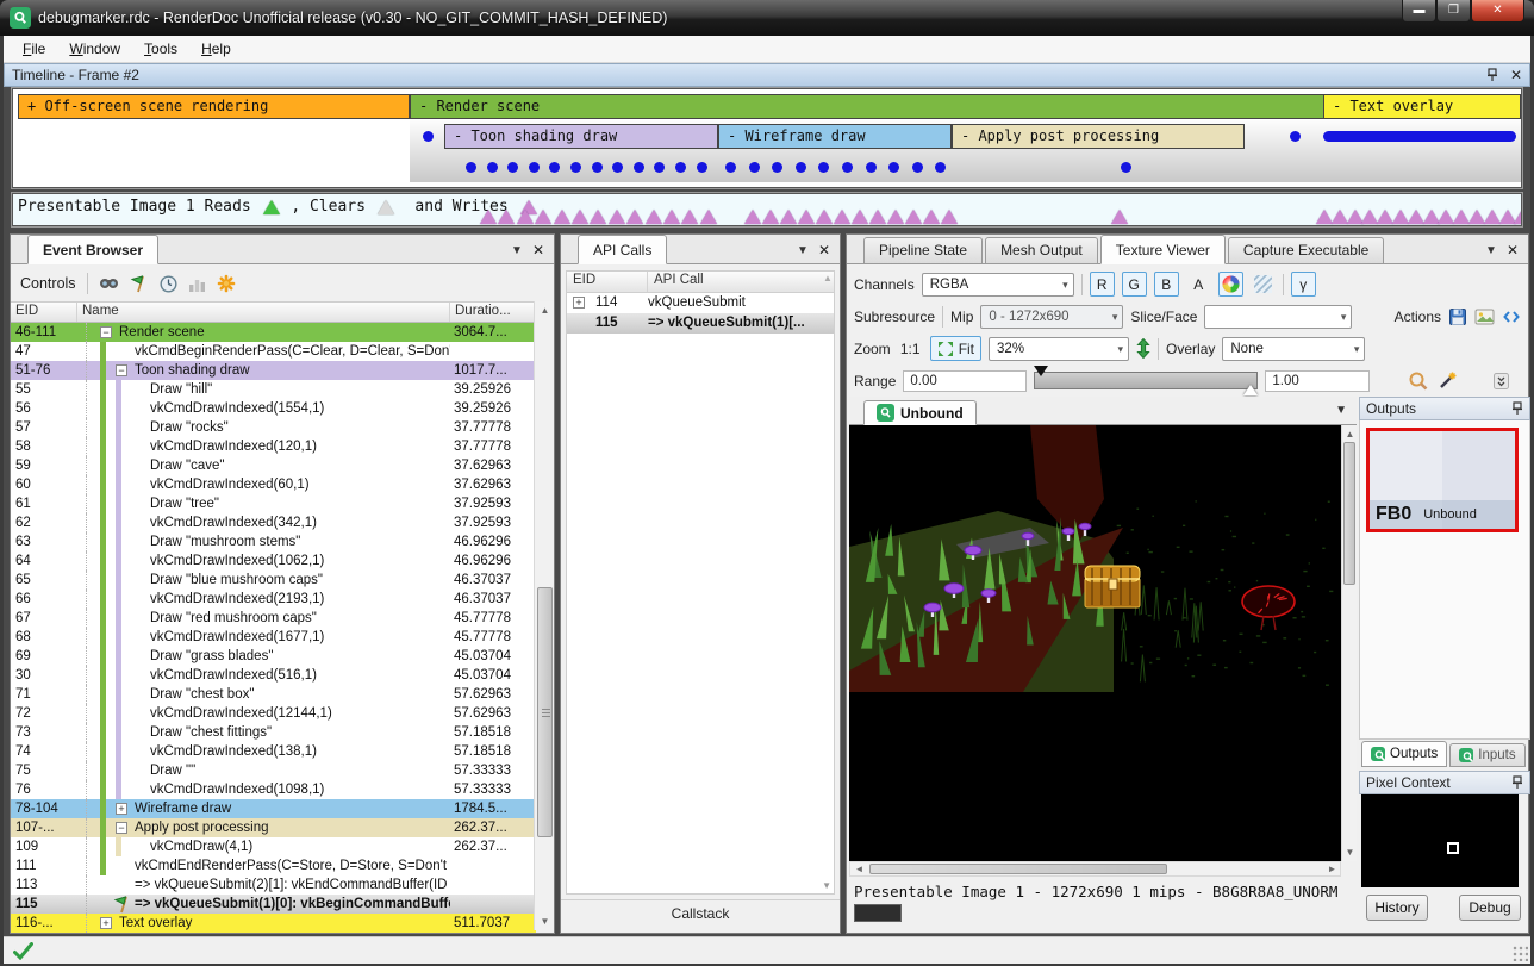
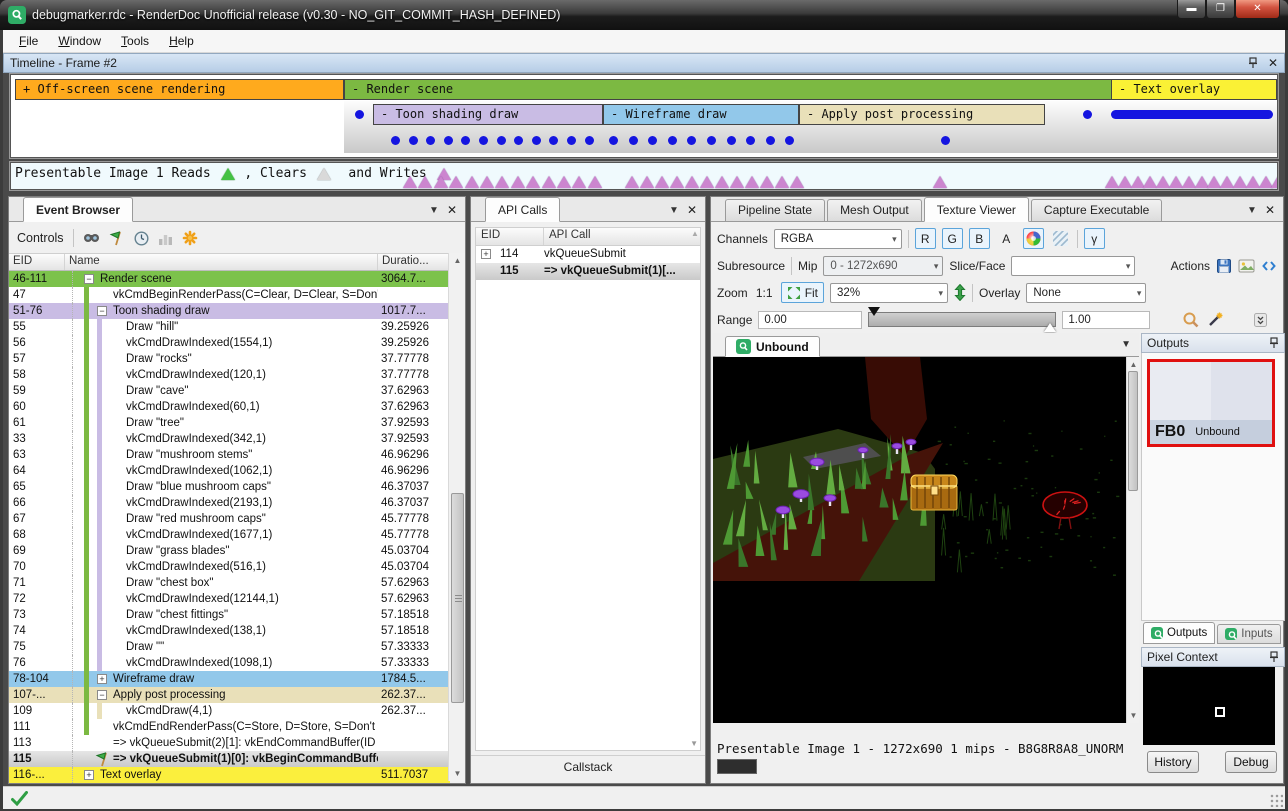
  debugmarker.rdc - RenderDoc Unofficial release (v0.30 - NO_GIT_COMMIT_HASH_DEFINED)
  ▬
  ❐
  ✕
  File
  Window
  Tools
  Help
  Timeline - Frame #2
  ✕
  + Off-screen scene rendering
  - Render scene
  - Text overlay
  - Toon shading draw
  - Wireframe draw
  - Apply post processing
  Presentable Image 1 Reads
  , Clears
  and Writes
  Event Browser
  ▼
  ✕
  Controls
  EID
  Name
  Duratio...
  46-111
  −
  Render scene
  3064.7...
  47
  vkCmdBeginRenderPass(C=Clear, D=Clear, S=Don
  51-76
  −
  Toon shading draw
  1017.7...
  55
  Draw "hill"
  39.25926
  56
  vkCmdDrawIndexed(1554,1)
  39.25926
  57
  Draw "rocks"
  37.77778
  58
  vkCmdDrawIndexed(120,1)
  37.77778
  59
  Draw "cave"
  37.62963
  60
  vkCmdDrawIndexed(60,1)
  37.62963
  61
  Draw "tree"
  37.92593
- 62
+ 33
  vkCmdDrawIndexed(342,1)
  37.92593
  63
  Draw "mushroom stems"
  46.96296
  64
  vkCmdDrawIndexed(1062,1)
  46.96296
  65
  Draw "blue mushroom caps"
  46.37037
  66
  vkCmdDrawIndexed(2193,1)
  46.37037
  67
  Draw "red mushroom caps"
  45.77778
  68
  vkCmdDrawIndexed(1677,1)
  45.77778
  69
  Draw "grass blades"
  45.03704
- 30
+ 70
  vkCmdDrawIndexed(516,1)
  45.03704
  71
  Draw "chest box"
  57.62963
  72
  vkCmdDrawIndexed(12144,1)
  57.62963
  73
  Draw "chest fittings"
  57.18518
  74
  vkCmdDrawIndexed(138,1)
  57.18518
  75
  Draw ""
  57.33333
  76
  vkCmdDrawIndexed(1098,1)
  57.33333
  78-104
  +
  Wireframe draw
  1784.5...
  107-...
  −
  Apply post processing
  262.37...
  109
  vkCmdDraw(4,1)
  262.37...
  111
  vkCmdEndRenderPass(C=Store, D=Store, S=Don't
  113
  => vkQueueSubmit(2)[1]: vkEndCommandBuffer(ID
  115
  => vkQueueSubmit(1)[0]: vkBeginCommandBuff
  116-...
  +
  Text overlay
  511.7037
  ▲
  ▼
  API Calls
  ▼
  ✕
  EID
  API Call
  ▲
  ▼
  114
  +
  vkQueueSubmit
  115
  => vkQueueSubmit(1)[...
  Callstack
  Pipeline State
  Mesh Output
  Texture Viewer
  Capture Executable
  ▼
  ✕
  Channels
  RGBA
  R
  G
  B
  A
  γ
  Subresource
  Mip
  0 - 1272x690
  Slice/Face
  Actions
  Zoom
  1:1
  Fit
  32%
  Overlay
  None
  Range
  0.00
  1.00
  Unbound
  ▼
  ▲
  ▼
- ◄
- ►
  Presentable Image 1 - 1272x690 1 mips - B8G8R8A8_UNORM
  Outputs
  FB0
  Unbound
  Outputs
  Inputs
  Pixel Context
  History
  Debug
